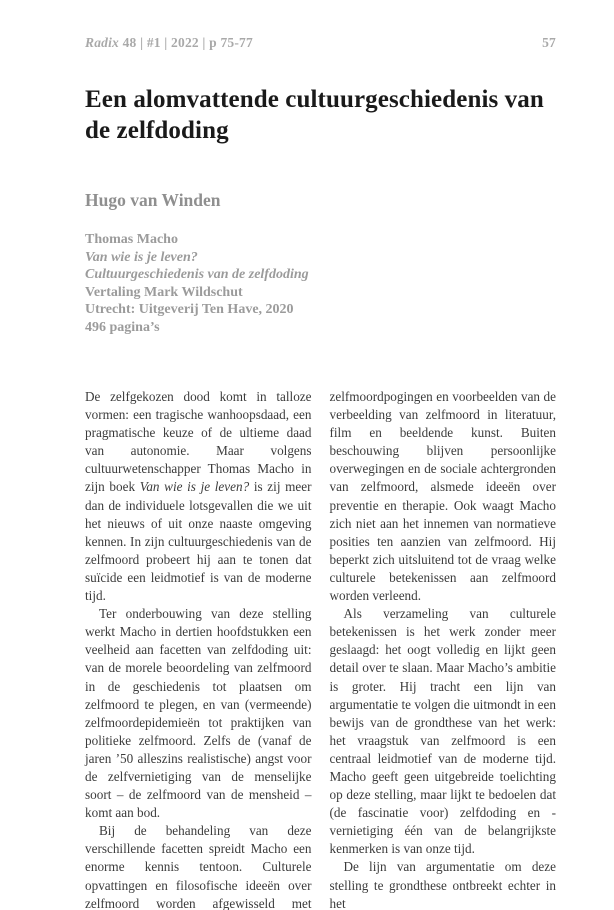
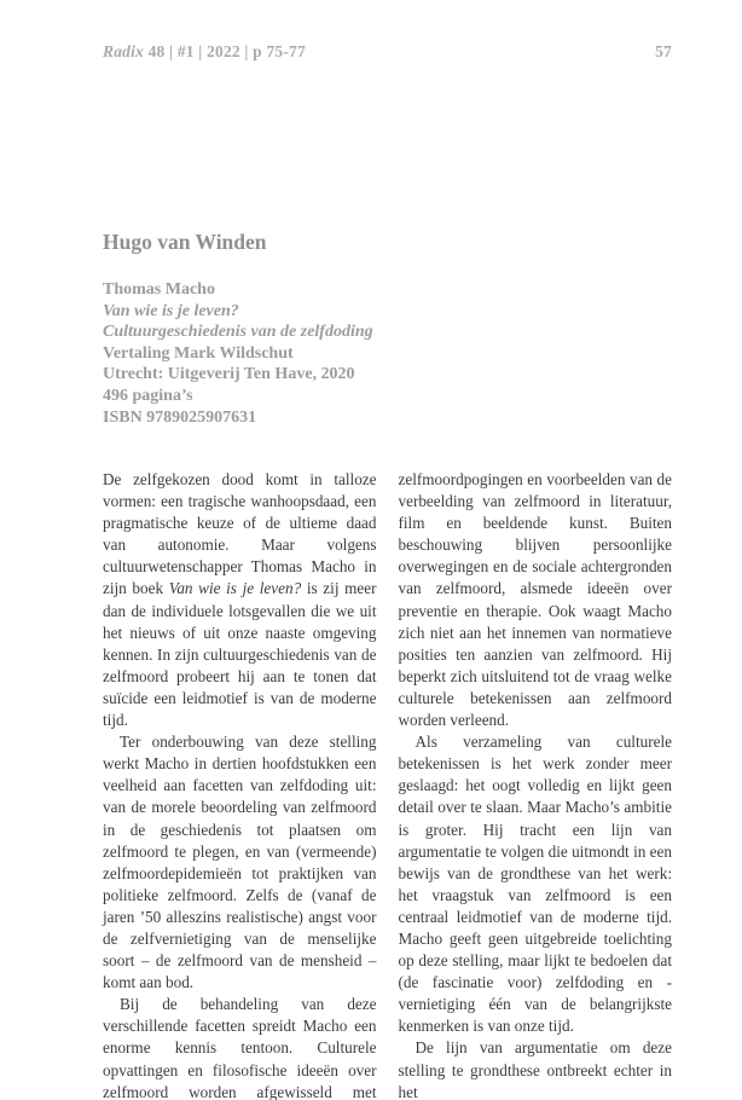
  Radix 48 | #1 | 2022 | p 75-77
  57
- Een alomvattende cultuurgeschiedenis van de zelfdoding
  Hugo van Winden
  Thomas Macho
  Van wie is je leven?
  Cultuurgeschiedenis van de zelfdoding
  Vertaling Mark Wildschut
  Utrecht: Uitgeverij Ten Have, 2020
  496 pagina’s
+ ISBN 9789025907631
  De zelfgekozen dood komt in talloze vormen: een tragische wanhoopsdaad, een pragmatische keuze of de ultieme daad van autonomie. Maar volgens cultuurwetenschapper Thomas Macho in zijn boek Van wie is je leven? is zij meer dan de individuele lotsgevallen die we uit het nieuws of uit onze naaste omgeving kennen. In zijn cultuurgeschiedenis van de zelfmoord probeert hij aan te tonen dat suïcide een leidmotief is van de moderne tijd.
  Ter onderbouwing van deze stelling werkt Macho in dertien hoofdstukken een veelheid aan facetten van zelfdoding uit: van de morele beoordeling van zelfmoord in de geschiedenis tot plaatsen om zelfmoord te plegen, en van (vermeende) zelfmoordepidemieën tot praktijken van politieke zelfmoord. Zelfs de (vanaf de jaren ’50 alleszins realistische) angst voor de zelfvernietiging van de menselijke soort – de zelfmoord van de mensheid – komt aan bod.
  Bij de behandeling van deze verschillende facetten spreidt Macho een enorme kennis tentoon. Culturele opvattingen en filosofische ideeën over zelfmoord worden afgewisseld met
  zelfmoordpogingen en voorbeelden van de verbeelding van zelfmoord in literatuur, film en beeldende kunst. Buiten beschouwing blijven persoonlijke overwegingen en de sociale achtergronden van zelfmoord, alsmede ideeën over preventie en therapie. Ook waagt Macho zich niet aan het innemen van normatieve posities ten aanzien van zelfmoord. Hij beperkt zich uitsluitend tot de vraag welke culturele betekenissen aan zelfmoord worden verleend.
  Als verzameling van culturele betekenissen is het werk zonder meer geslaagd: het oogt volledig en lijkt geen detail over te slaan. Maar Macho’s ambitie is groter. Hij tracht een lijn van argumentatie te volgen die uitmondt in een bewijs van de grondthese van het werk: het vraagstuk van zelfmoord is een centraal leidmotief van de moderne tijd. Macho geeft geen uitgebreide toelichting op deze stelling, maar lijkt te bedoelen dat (de fascinatie voor) zelfdoding en -vernietiging één van de belangrijkste kenmerken is van onze tijd.
  De lijn van argumentatie om deze stelling te grondthese ontbreekt echter in het
